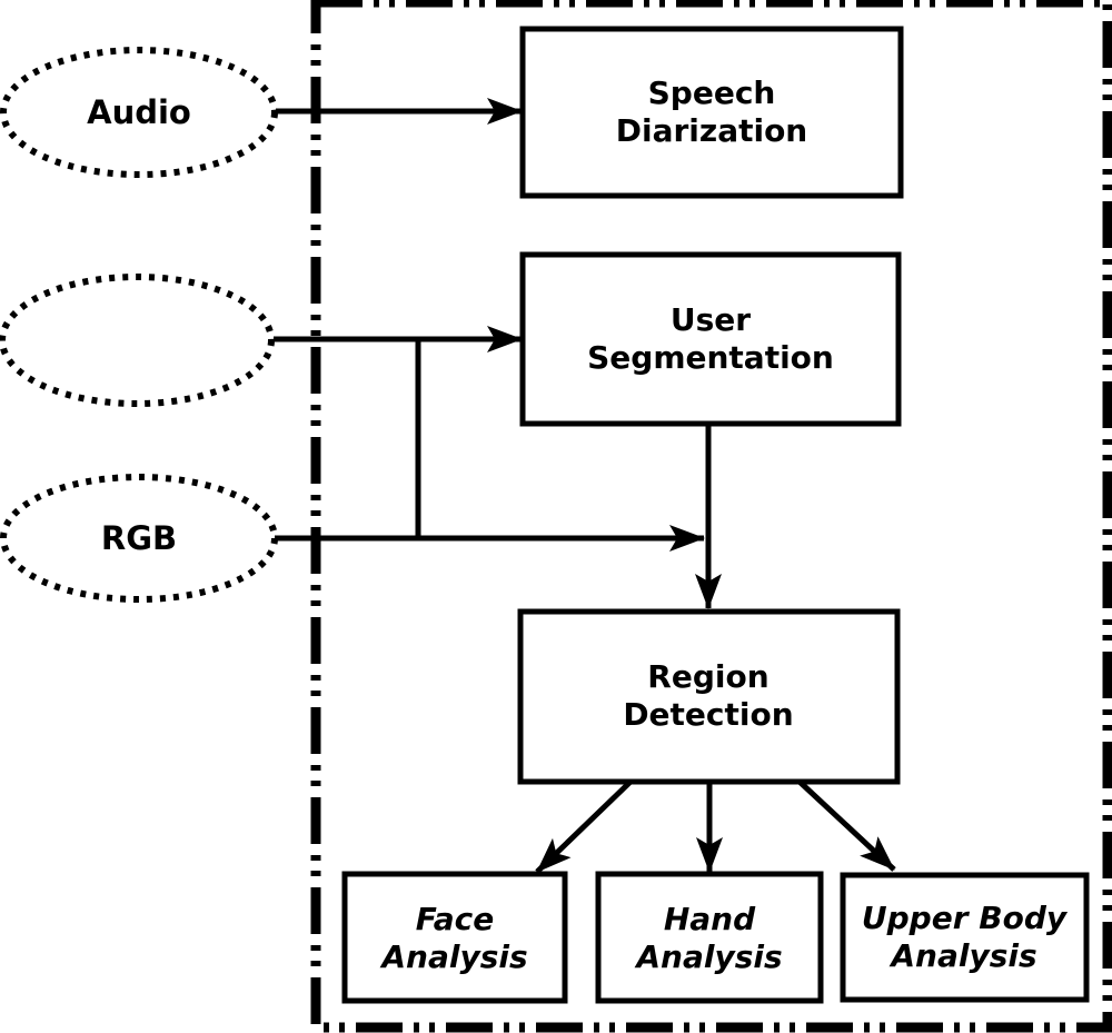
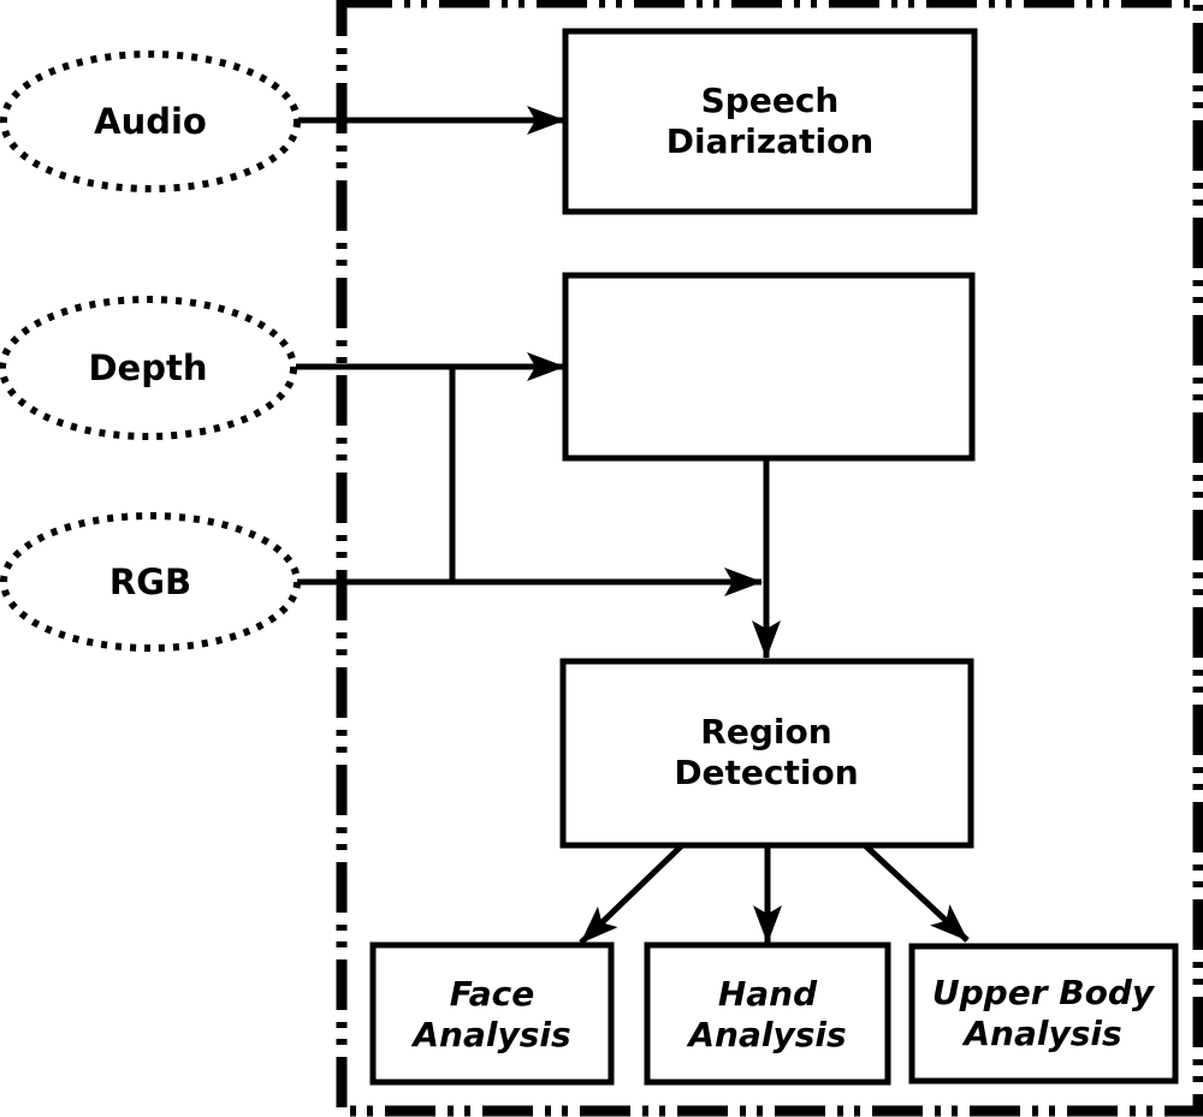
  Audio
+ Depth
  RGB
  Speech
  Diarization
- User
- Segmentation
  Region
  Detection
  Face
  Analysis
  Hand
  Analysis
  Upper Body
  Analysis
